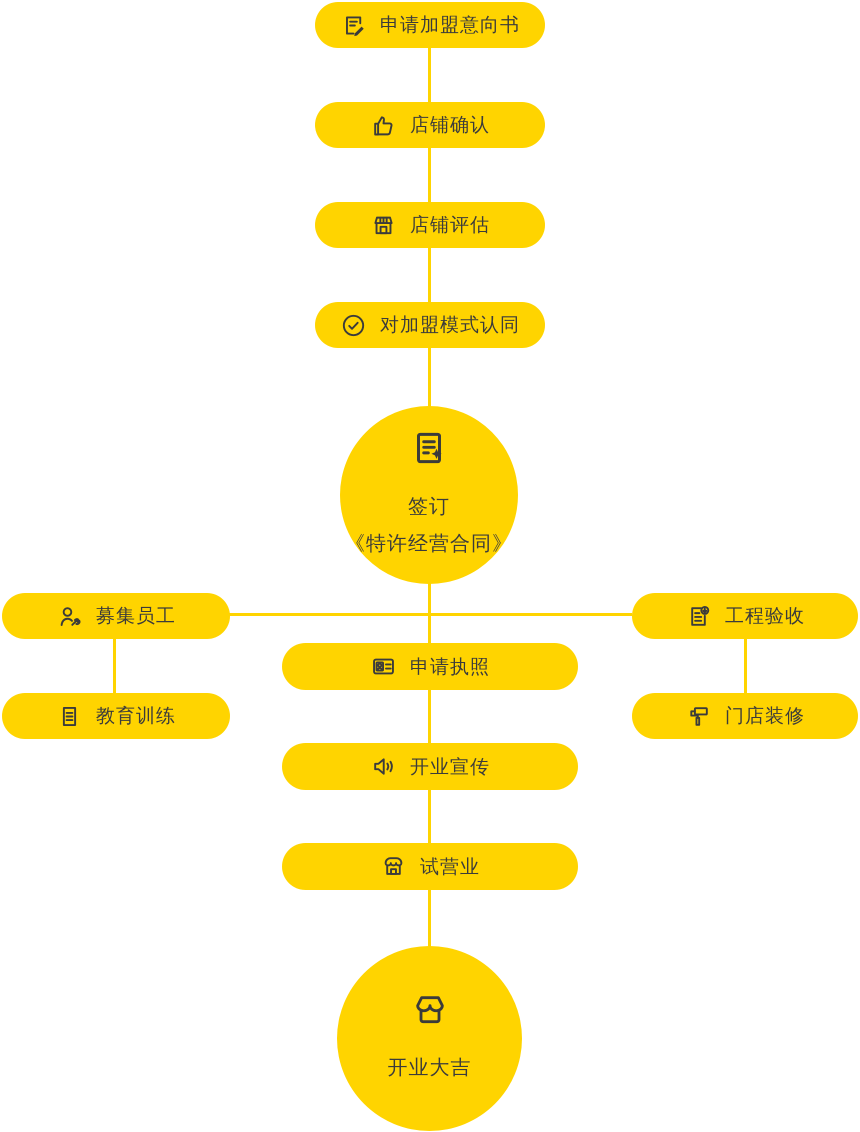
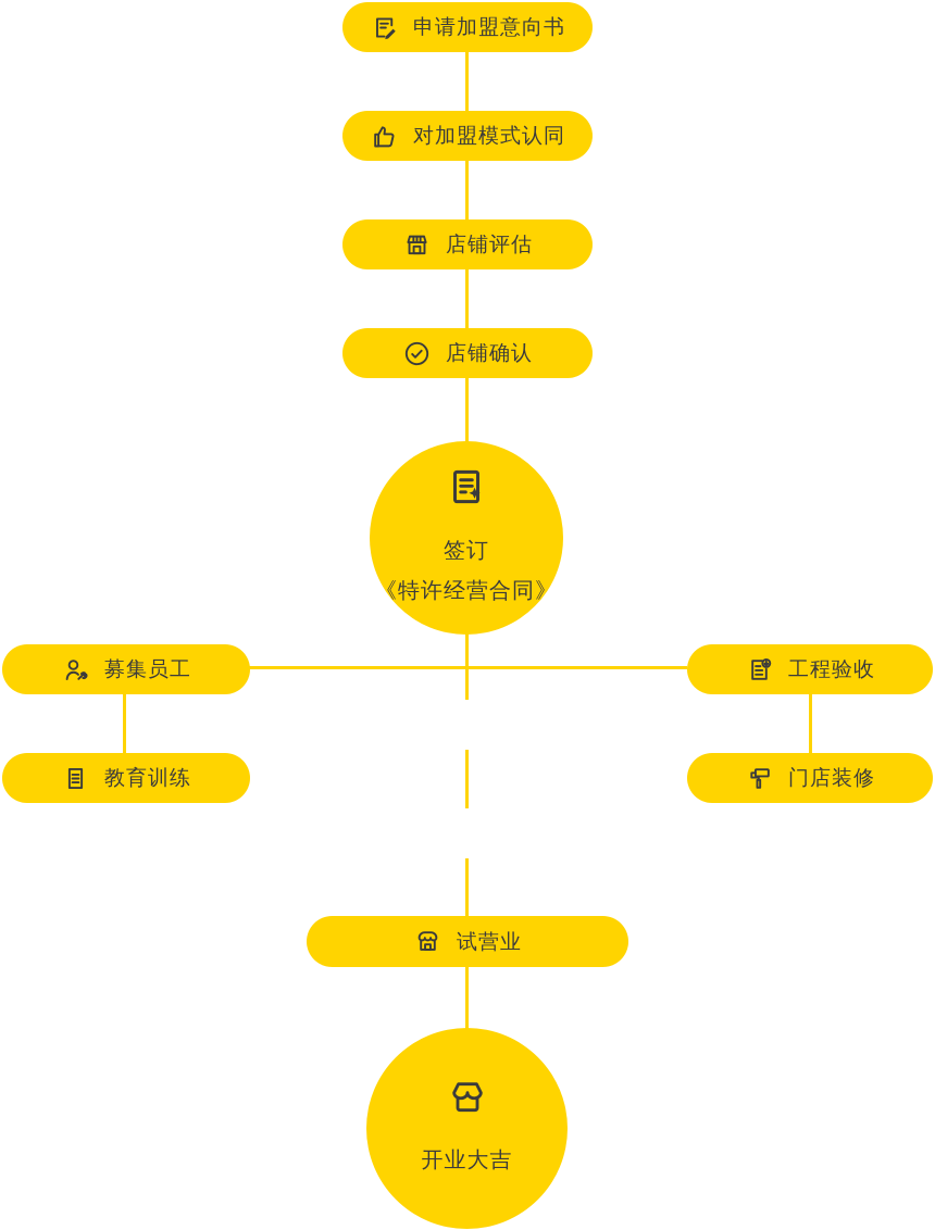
  申请加盟意向书
- 店铺确认
+ 对加盟模式认同
  店铺评估
- 对加盟模式认同
+ 店铺确认
  签订
  《特许经营合同》
  募集员工
  教育训练
  工程验收
  门店装修
- 申请执照
- 开业宣传
  试营业
  开业大吉
